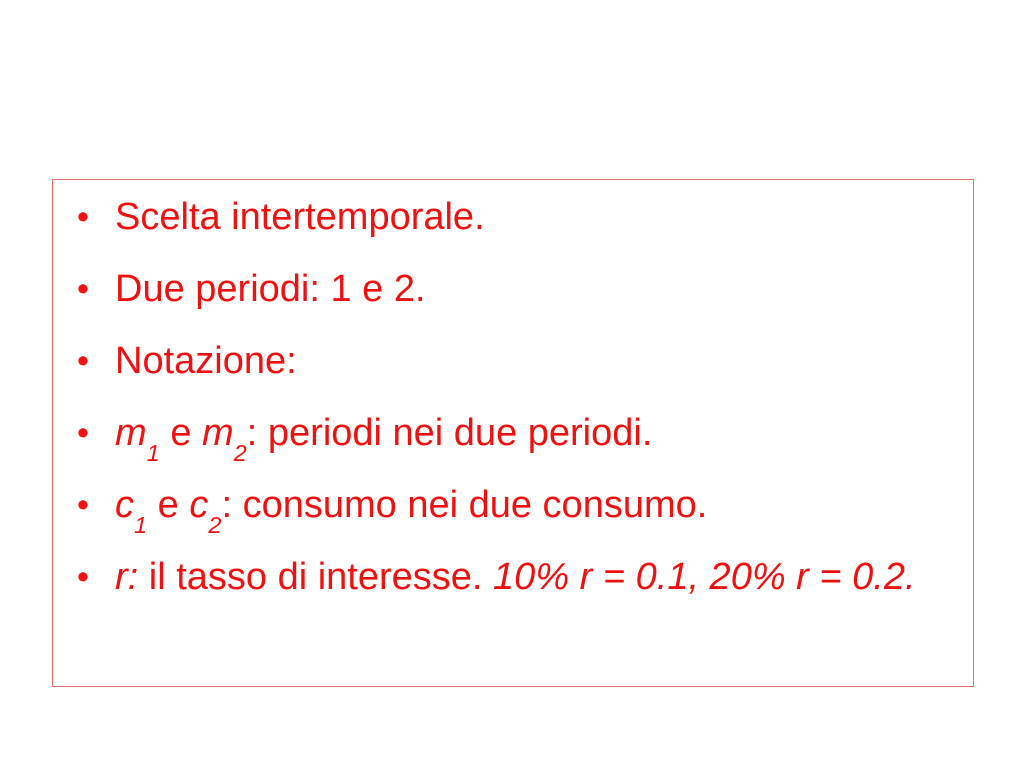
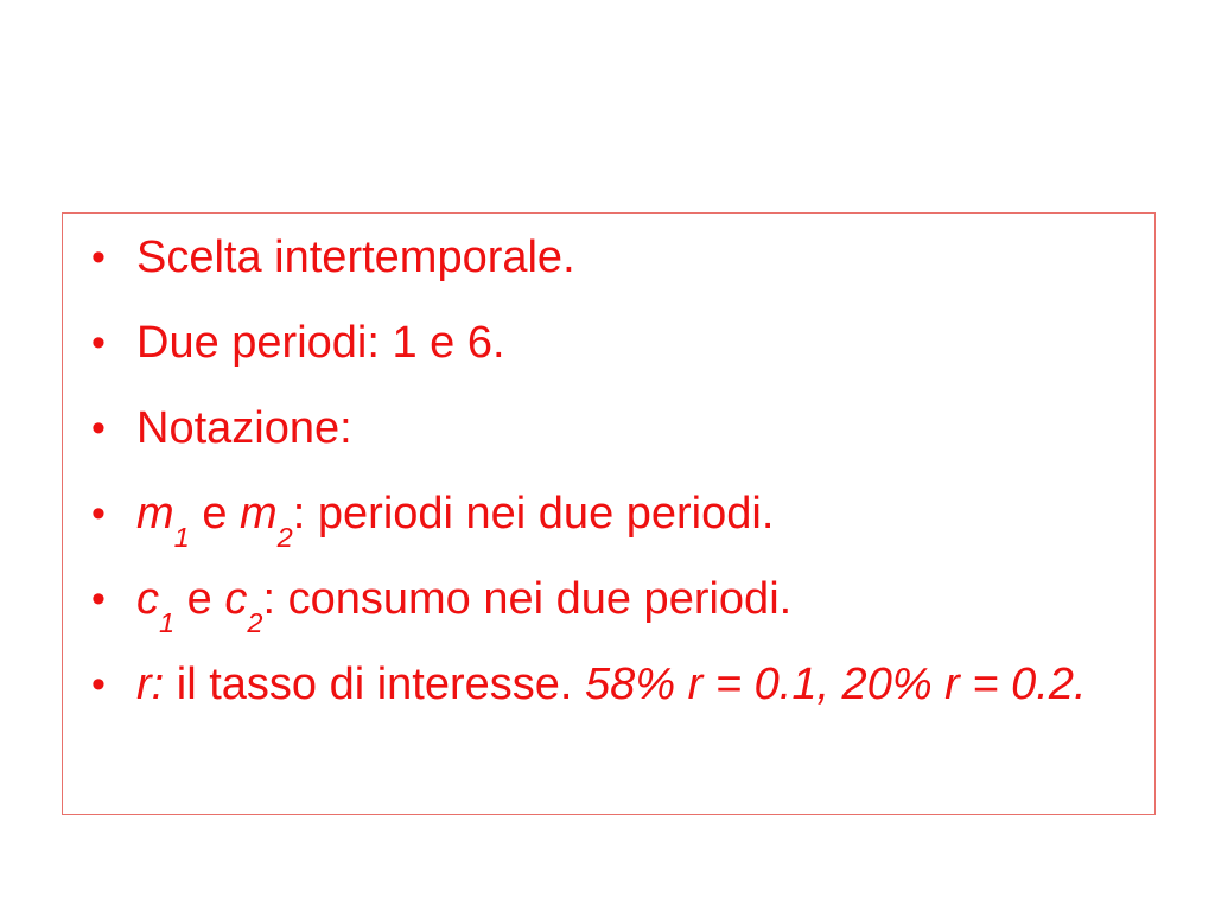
  •
  Scelta intertemporale.
  •
- Due periodi: 1 e 2.
+ Due periodi: 1 e 6.
  •
  Notazione:
  •
  m1 e m2: periodi nei due periodi.
  •
- c1 e c2: consumo nei due consumo.
+ c1 e c2: consumo nei due periodi.
  •
- r: il tasso di interesse. 10% r = 0.1, 20% r = 0.2.
+ r: il tasso di interesse. 58% r = 0.1, 20% r = 0.2.
